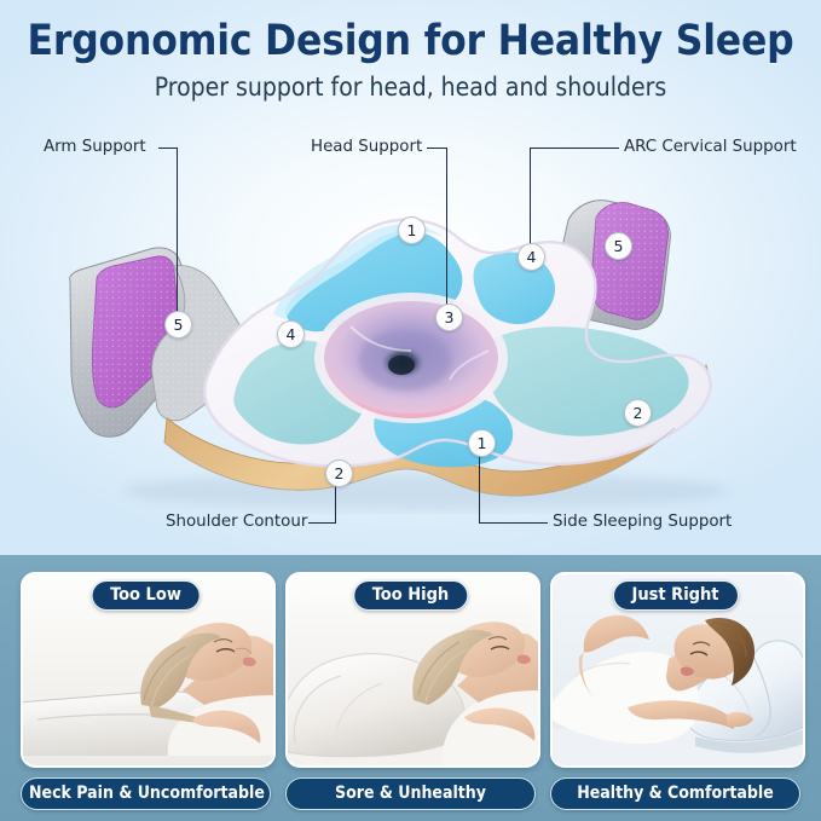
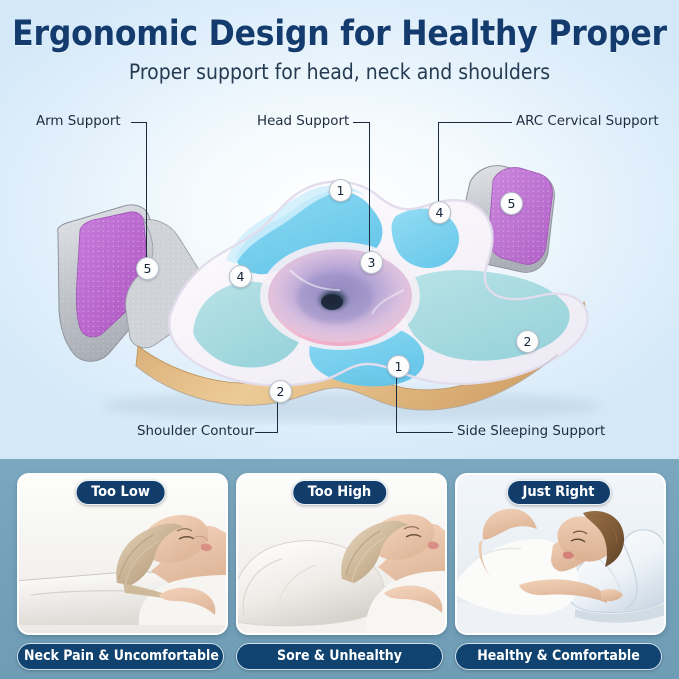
- Ergonomic Design for Healthy Sleep
+ Ergonomic Design for Healthy Proper
- Proper support for head, head and shoulders
+ Proper support for head, neck and shoulders
  Arm Support
  Head Support
  ARC Cervical Support
  Shoulder Contour
  Side Sleeping Support
  1
  3
  4
  5
  5
  4
  2
  2
  1
  Too Low
  Neck Pain & Uncomfortable
  Too High
  Sore & Unhealthy
  Just Right
  Healthy & Comfortable
